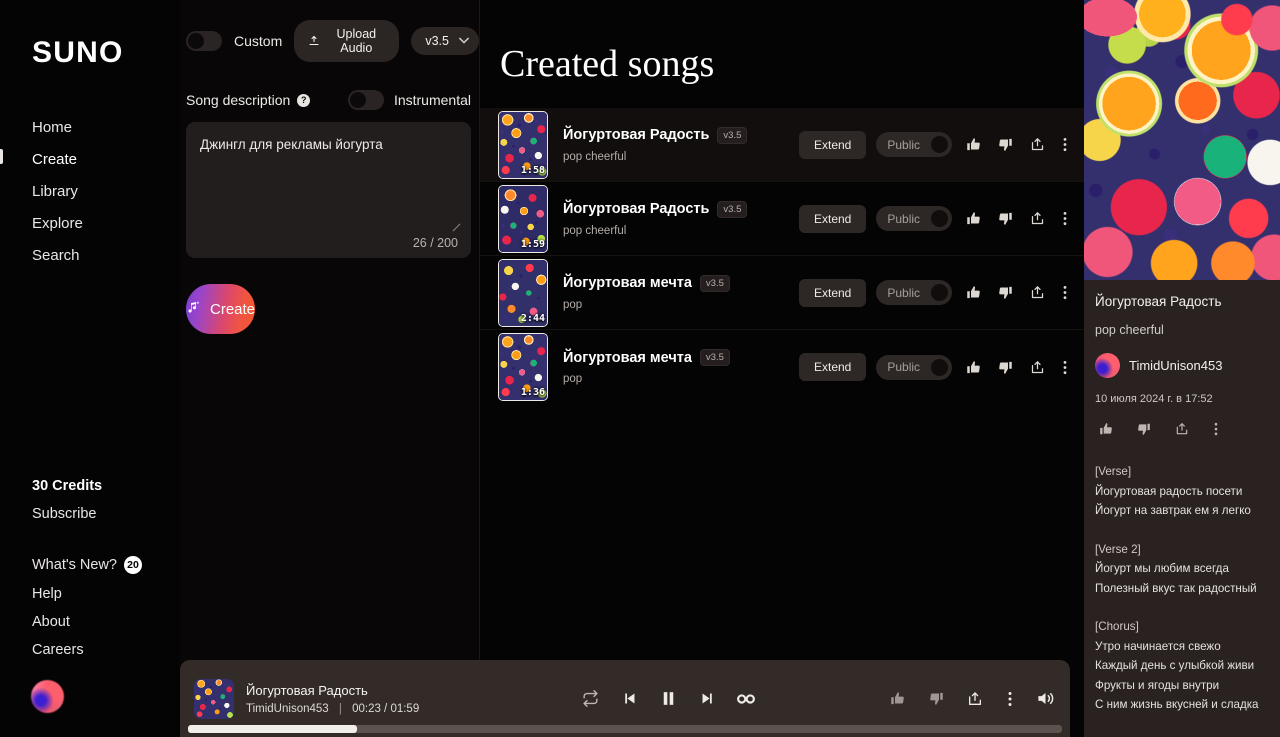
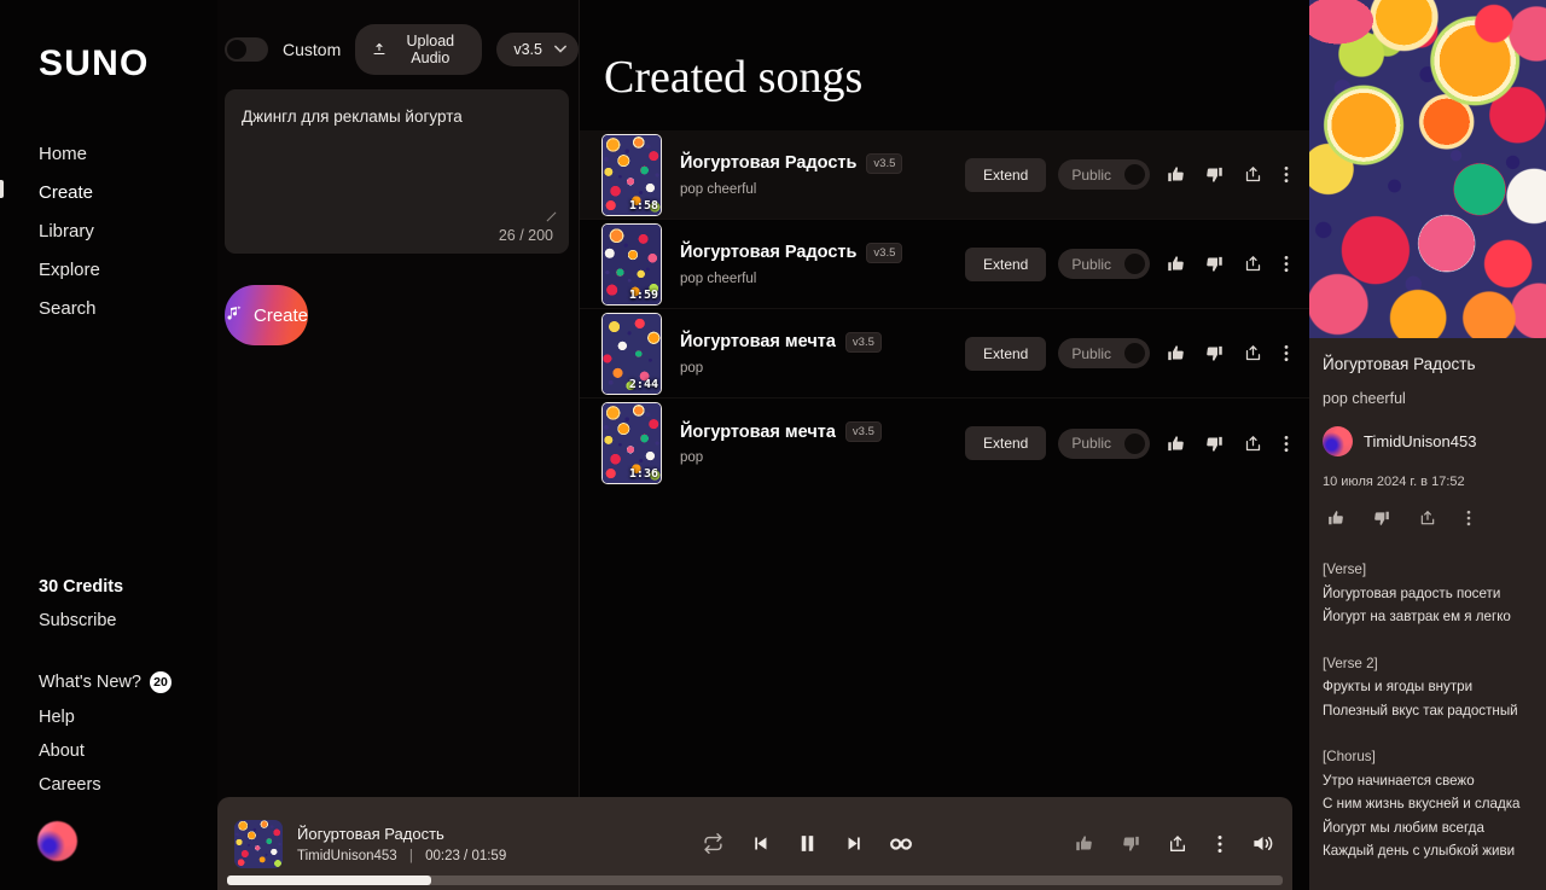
  SUNO
  Home
  Create
  Library
  Explore
  Search
  30 Credits
  Subscribe
  What's New?
  20
  Help
  About
  Careers
  Custom
  Upload Audio
  v3.5
- Song description
- ?
- Instrumental
  Джингл для рекламы йогурта
  26 / 200
  Create
  Created songs
  1:58
  Йогуртовая Радость
  v3.5
  pop cheerful
  Extend
  Public
  1:59
  Йогуртовая Радость
  v3.5
  pop cheerful
  Extend
  Public
  2:44
  Йогуртовая мечта
  v3.5
  pop
  Extend
  Public
  1:36
  Йогуртовая мечта
  v3.5
  pop
  Extend
  Public
  Йогуртовая Радость
  pop cheerful
  TimidUnison453
  10 июля 2024 г. в 17:52
  [Verse]
  Йогуртовая радость посети
  Йогурт на завтрак ем я легко
  [Verse 2]
- Йогурт мы любим всегда
+ Фрукты и ягоды внутри
  Полезный вкус так радостный
  [Chorus]
  Утро начинается свежо
- Каждый день с улыбкой живи
+ С ним жизнь вкусней и сладка
- Фрукты и ягоды внутри
+ Йогурт мы любим всегда
- С ним жизнь вкусней и сладка
+ Каждый день с улыбкой живи
  Йогуртовая Радость
  TimidUnison453 | 00:23 / 01:59
